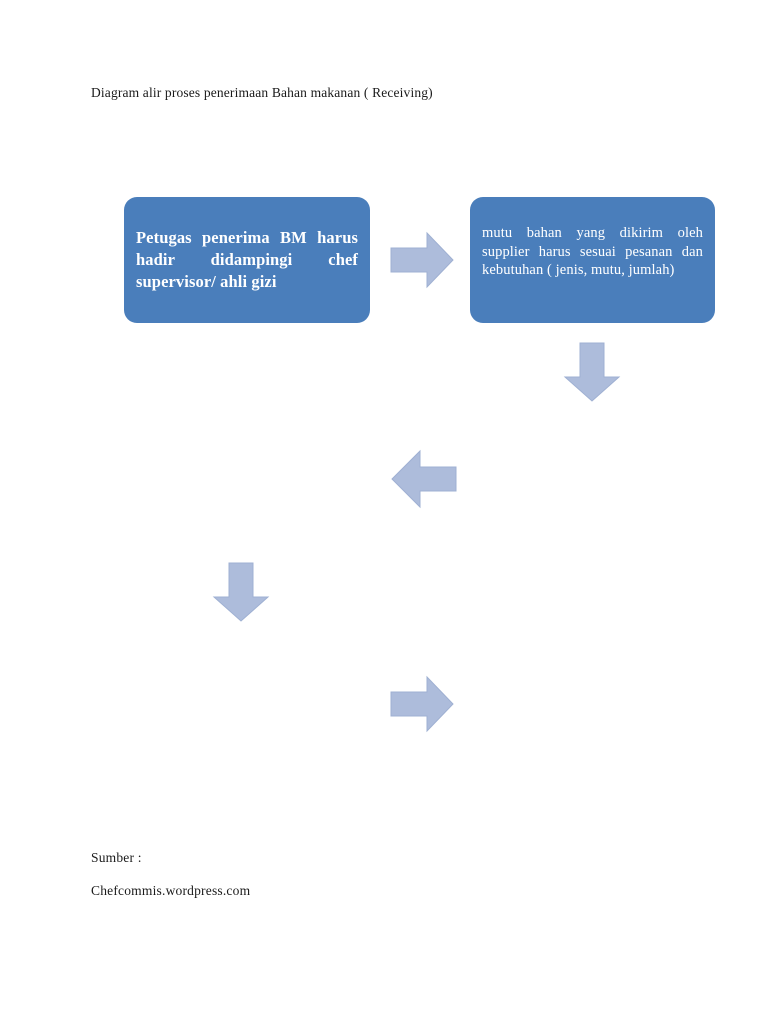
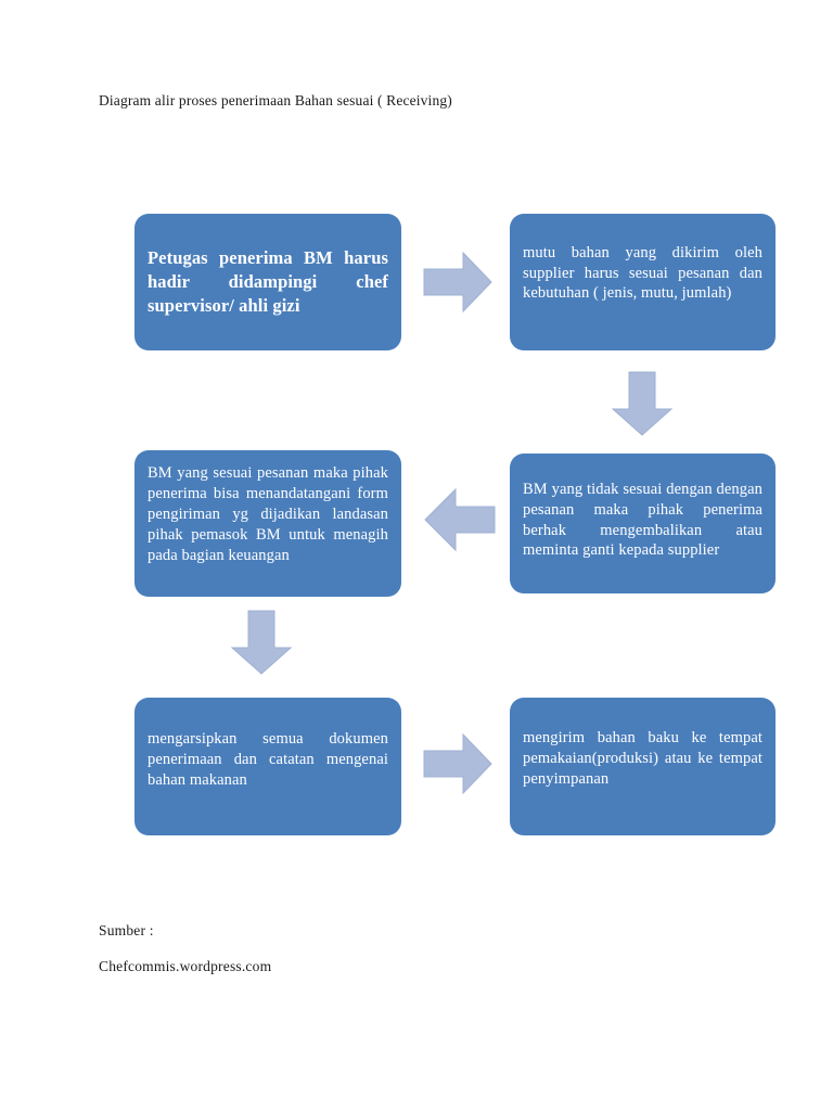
- Diagram alir proses penerimaan Bahan makanan ( Receiving)
+ Diagram alir proses penerimaan Bahan sesuai ( Receiving)
  Petugas penerima BM harus hadir didampingi chef supervisor/ ahli gizi
  mutu bahan yang dikirim oleh supplier harus sesuai pesanan dan kebutuhan ( jenis, mutu, jumlah)
+ BM yang sesuai pesanan maka pihak penerima bisa menandatangani form pengiriman yg dijadikan landasan pihak pemasok BM untuk menagih pada bagian keuangan
+ BM yang tidak sesuai dengan dengan pesanan maka pihak penerima berhak mengembalikan atau meminta ganti kepada supplier
+ mengarsipkan semua dokumen penerimaan dan catatan mengenai bahan makanan
+ mengirim bahan baku ke tempat pemakaian(produksi) atau ke tempat penyimpanan
  Sumber :
  Chefcommis.wordpress.com
